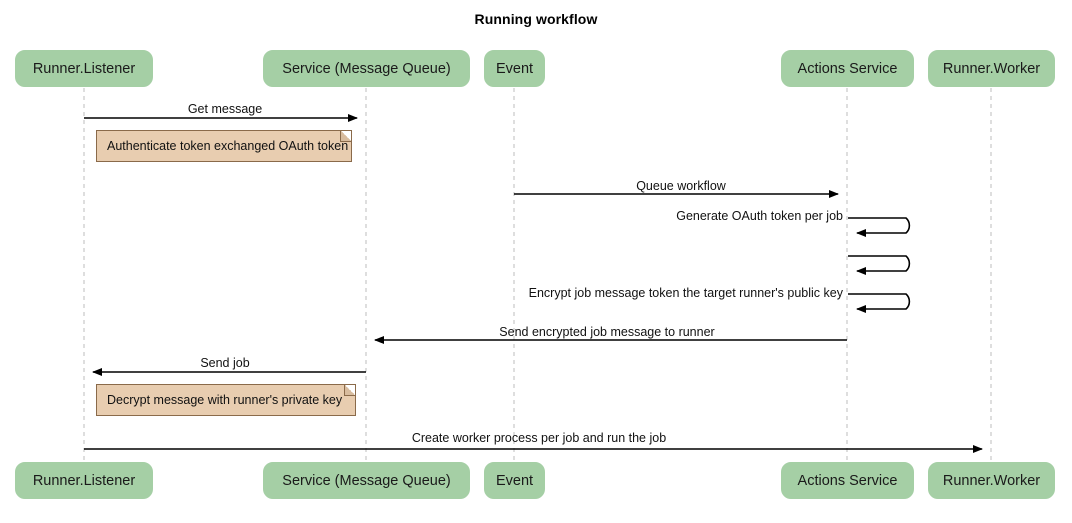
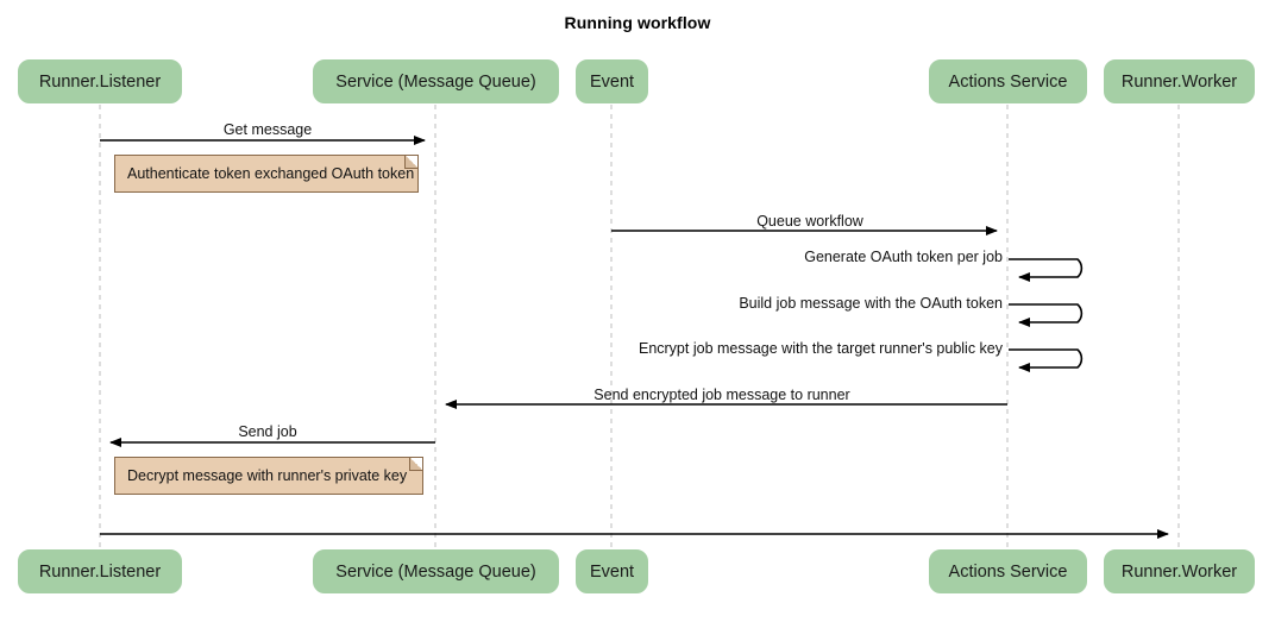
  Running workflow
  Runner.Listener
  Service (Message Queue)
  Event
  Actions Service
  Runner.Worker
  Runner.Listener
  Service (Message Queue)
  Event
  Actions Service
  Runner.Worker
  Get message
  Queue workflow
  Generate OAuth token per job
+ Build job message with the OAuth token
- Encrypt job message token the target runner's public key
+ Encrypt job message with the target runner's public key
  Send encrypted job message to runner
  Send job
- Create worker process per job and run the job
  Authenticate token exchanged OAuth token
  Decrypt message with runner's private key
